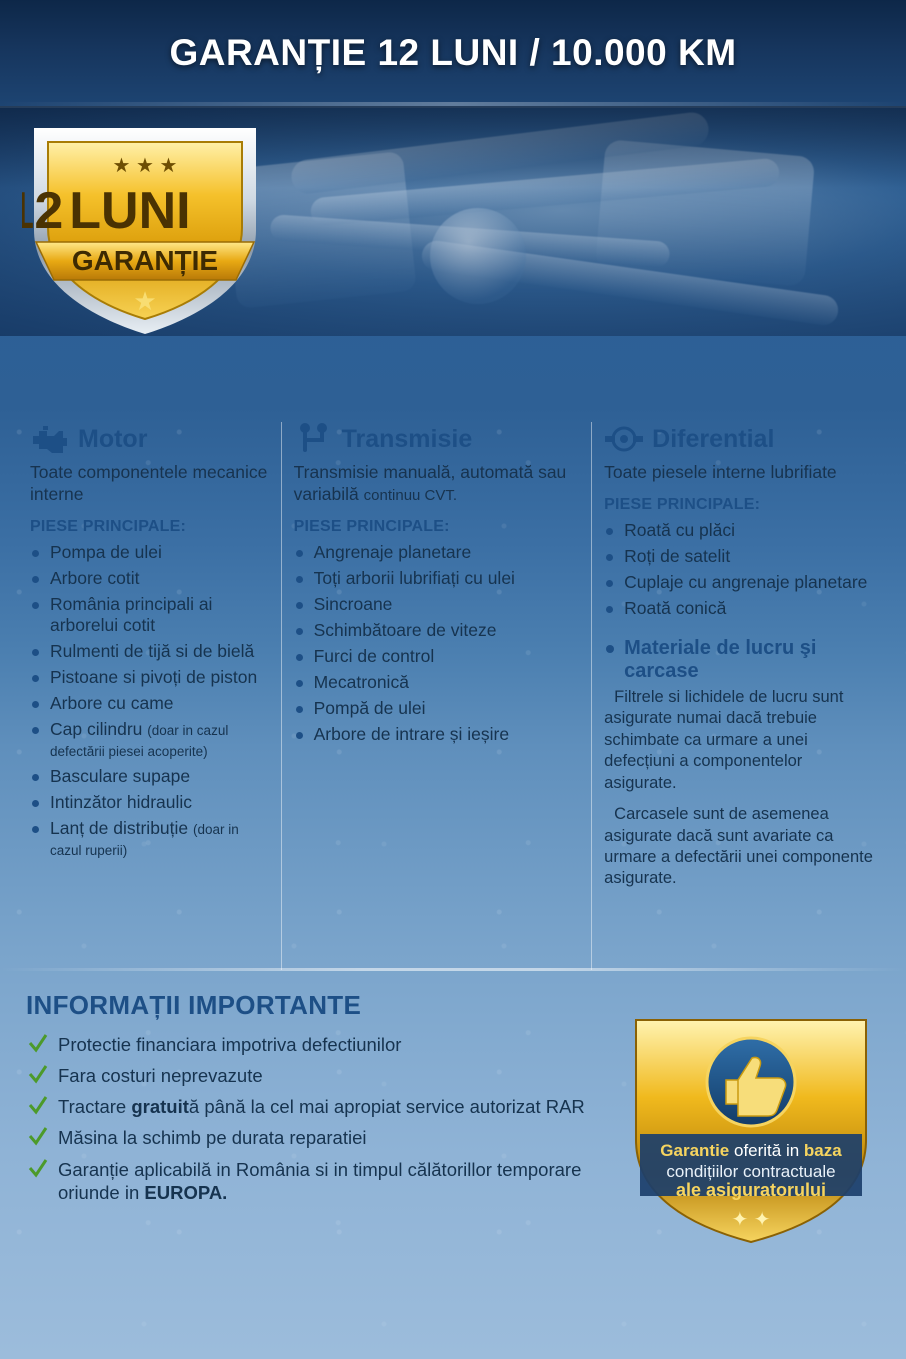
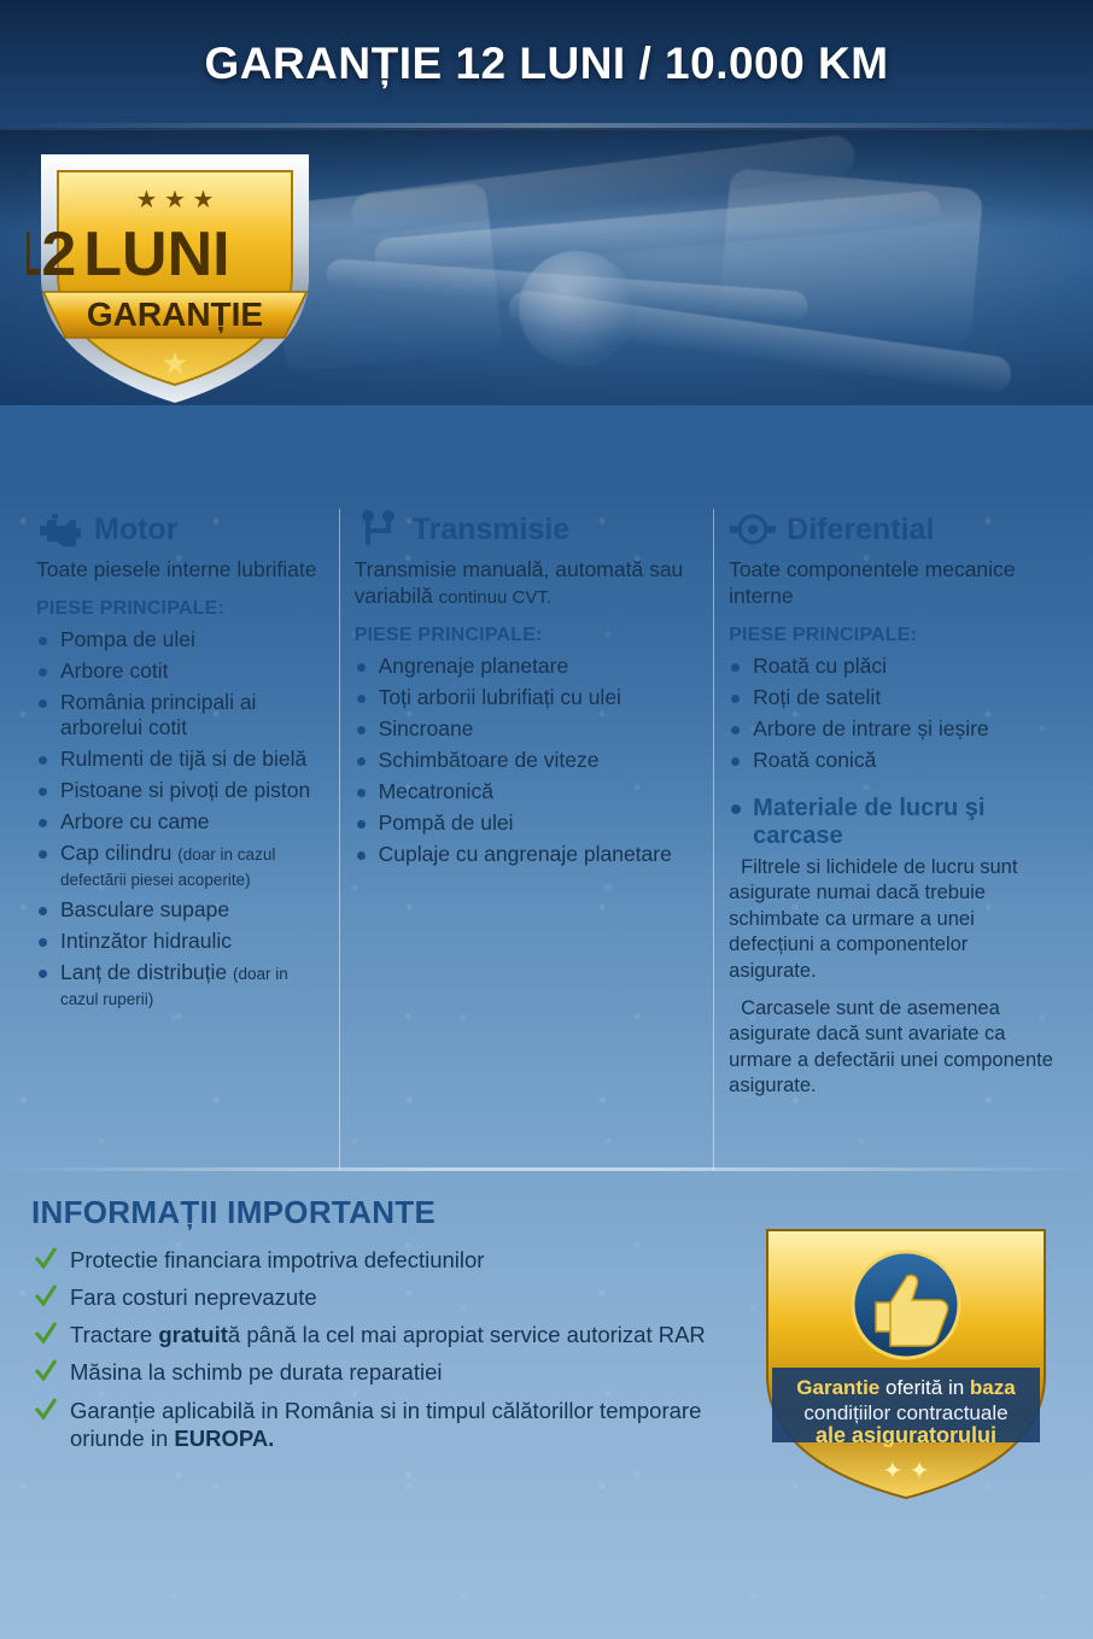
  GARANȚIE 12 LUNI / 10.000 KM
  ★ ★ ★
  2LUNI
  GARANȚIE
  ★
- Toate componentele mecanice interne
+ Toate piesele interne lubrifiate
  PIESE PRINCIPALE:
  Pompa de ulei
  Arbore cotit
  România principali ai arborelui cotit
  Rulmenti de tijă si de bielă
  Pistoane si pivoți de piston
  Arbore cu came
  Cap cilindru (doar in cazul defectării piesei acoperite)
  Basculare supape
  Intinzător hidraulic
  Lanț de distribuție (doar in cazul ruperii)
  Transmisie
  Transmisie manuală, automată sau variabilă continuu CVT.
  PIESE PRINCIPALE:
  Angrenaje planetare
  Toți arborii lubrifiați cu ulei
  Sincroane
  Schimbătoare de viteze
- Furci de control
  Mecatronică
  Pompă de ulei
- Arbore de intrare și ieșire
+ Cuplaje cu angrenaje planetare
  Diferential
- Toate piesele interne lubrifiate
+ Toate componentele mecanice interne
  PIESE PRINCIPALE:
  Roată cu plăci
  Roți de satelit
- Cuplaje cu angrenaje planetare
+ Arbore de intrare și ieșire
  Roată conică
  Materiale de lucru şi carcase
  Filtrele si lichidele de lucru sunt asigurate numai dacă trebuie schimbate ca urmare a unei defecțiuni a componentelor asigurate.
  Carcasele sunt de asemenea asigurate dacă sunt avariate ca urmare a defectării unei componente asigurate.
  INFORMAȚII IMPORTANTE
  Protectie financiara impotriva defectiunilor
  Fara costuri neprevazute
  Tractare gratuită până la cel mai apropiat service autorizat RAR
  Măsina la schimb pe durata reparatiei
  Garanție aplicabilă in România si in timpul călătorillor temporare oriunde in EUROPA.
  Garantie oferită in baza
  condițiilor contractuale
  ale asiguratorului
  ✦ ✦
